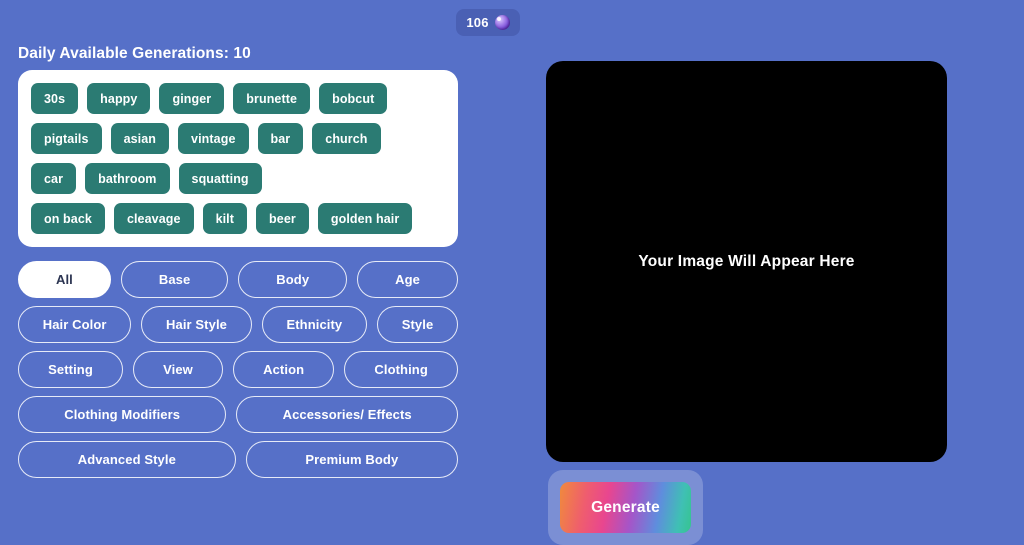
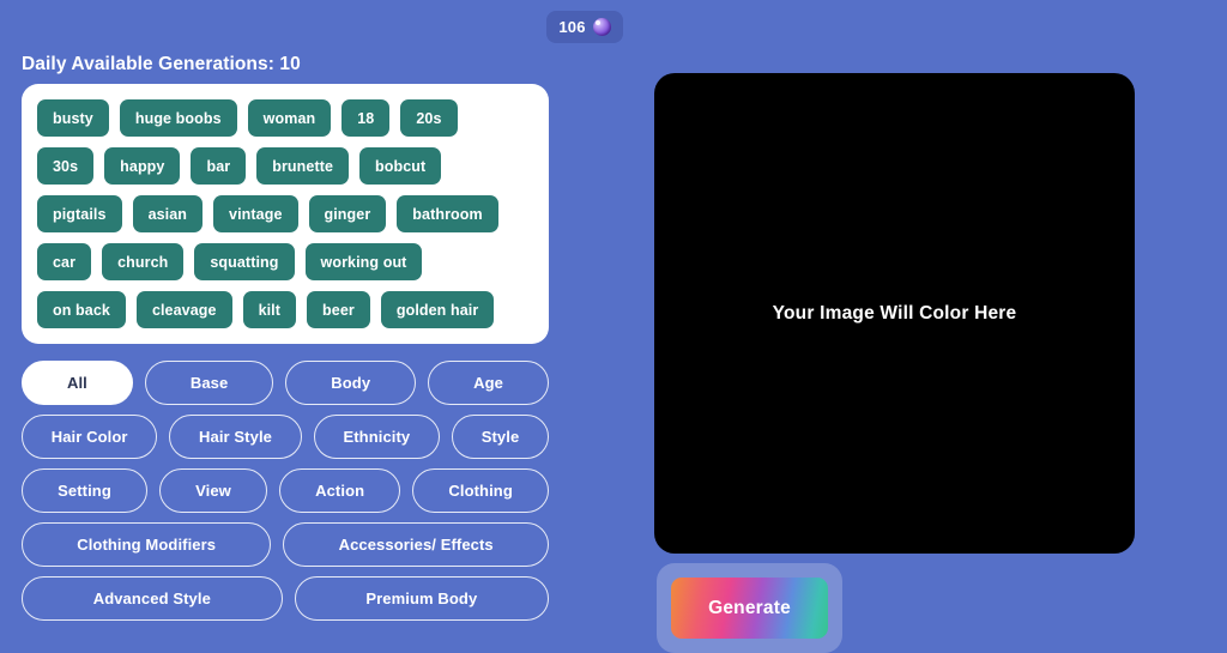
  106
  Daily Available Generations: 10
+ busty
+ huge boobs
+ woman
+ 18
+ 20s
  30s
  happy
- ginger
+ bar
  brunette
  bobcut
  pigtails
  asian
  vintage
- bar
+ ginger
- church
+ bathroom
  car
- bathroom
+ church
  squatting
+ working out
  on back
  cleavage
  kilt
  beer
  golden hair
  All
  Base
  Body
  Age
  Hair Color
  Hair Style
  Ethnicity
  Style
  Setting
  View
  Action
  Clothing
  Clothing Modifiers
  Accessories/ Effects
  Advanced Style
  Premium Body
- Your Image Will Appear Here
+ Your Image Will Color Here
  Generate
